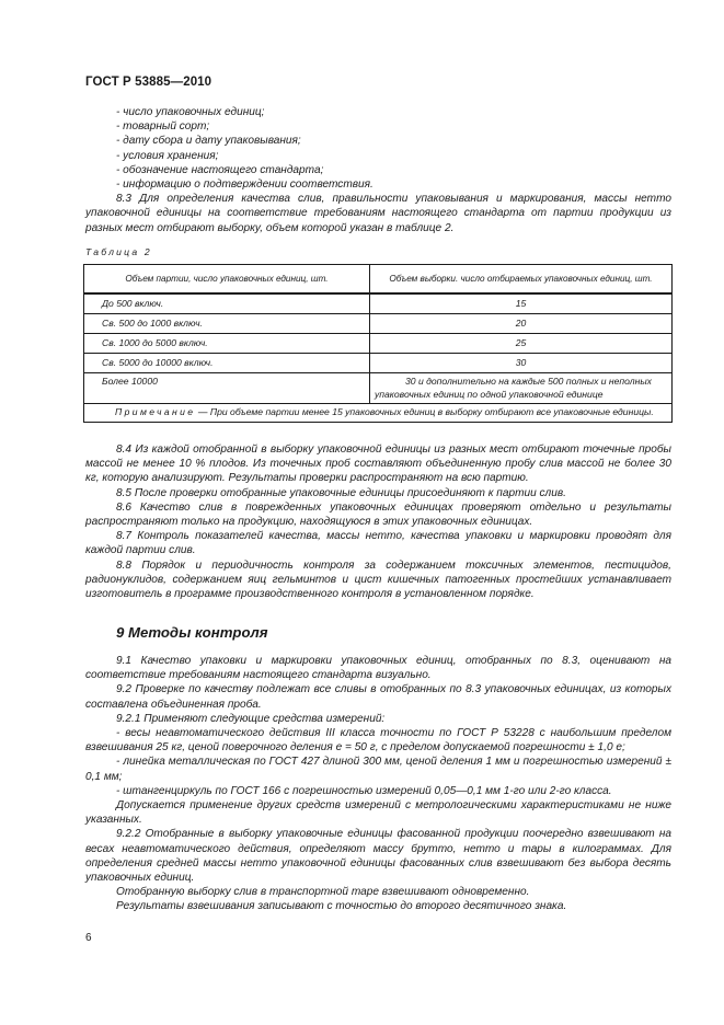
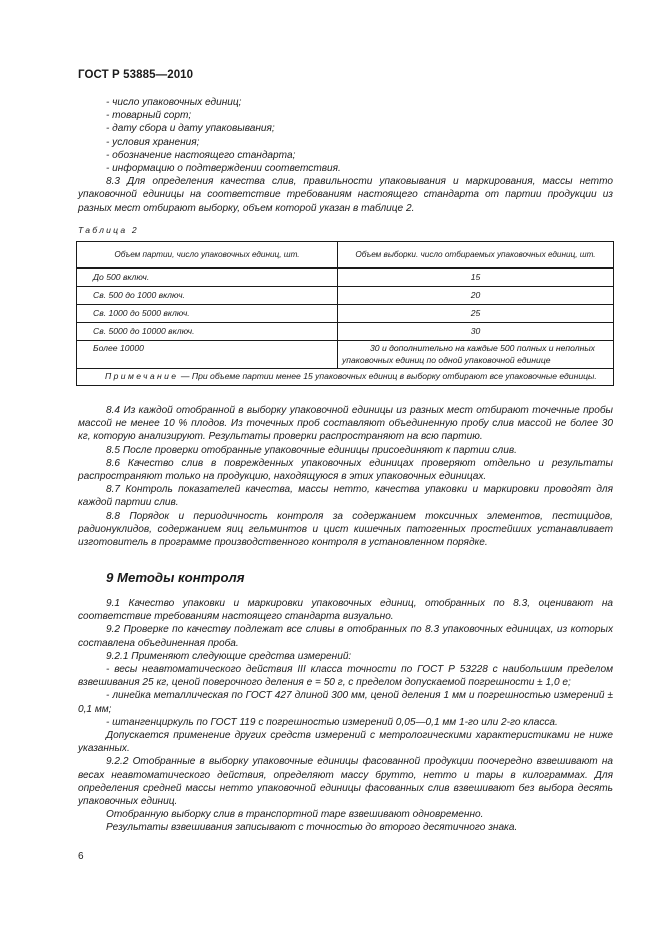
  ГОСТ Р 53885—2010
  - число упаковочных единиц;
  - товарный сорт;
  - дату сбора и дату упаковывания;
  - условия хранения;
  - обозначение настоящего стандарта;
  - информацию о подтверждении соответствия.
  8.3 Для определения качества слив, правильности упаковывания и маркирования, массы нетто упаковочной единицы на соответствие требованиям настоящего стандарта от партии продукции из разных мест отбирают выборку, объем которой указан в таблице 2.
  Таблица 2
  Объем партии, число упаковочных единиц, шт.	Объем выборки. число отбираемых упаковочных единиц, шт.
  До 500 включ.	15
  Св. 500 до 1000 включ.	20
  Св. 1000 до 5000 включ.	25
  Св. 5000 до 10000 включ.	30
  Более 10000	30 и дополнительно на каждые 500 полных и неполных упаковочных единиц по одной упаковочной единице
  Примечание — При объеме партии менее 15 упаковочных единиц в выборку отбирают все упаковочные единицы.
  8.4 Из каждой отобранной в выборку упаковочной единицы из разных мест отбирают точечные пробы массой не менее 10 % плодов. Из точечных проб составляют объединенную пробу слив массой не более 30 кг, которую анализируют. Результаты проверки распространяют на всю партию.
  8.5 После проверки отобранные упаковочные единицы присоединяют к партии слив.
  8.6 Качество слив в поврежденных упаковочных единицах проверяют отдельно и результаты распространяют только на продукцию, находящуюся в этих упаковочных единицах.
  8.7 Контроль показателей качества, массы нетто, качества упаковки и маркировки проводят для каждой партии слив.
  8.8 Порядок и периодичность контроля за содержанием токсичных элементов, пестицидов, радионуклидов, содержанием яиц гельминтов и цист кишечных патогенных простейших устанавливает изготовитель в программе производственного контроля в установленном порядке.
  9 Методы контроля
  9.1 Качество упаковки и маркировки упаковочных единиц, отобранных по 8.3, оценивают на соответствие требованиям настоящего стандарта визуально.
  9.2 Проверке по качеству подлежат все сливы в отобранных по 8.3 упаковочных единицах, из которых составлена объединенная проба.
  9.2.1 Применяют следующие средства измерений:
  - весы неавтоматического действия III класса точности по ГОСТ Р 53228 с наибольшим пределом взвешивания 25 кг, ценой поверочного деления е = 50 г, с пределом допускаемой погрешности ± 1,0 е;
  - линейка металлическая по ГОСТ 427 длиной 300 мм, ценой деления 1 мм и погрешностью измерений ± 0,1 мм;
- - штангенциркуль по ГОСТ 166 с погрешностью измерений 0,05—0,1 мм 1-го или 2-го класса.
+ - штангенциркуль по ГОСТ 119 с погрешностью измерений 0,05—0,1 мм 1-го или 2-го класса.
  Допускается применение других средств измерений с метрологическими характеристиками не ниже указанных.
  9.2.2 Отобранные в выборку упаковочные единицы фасованной продукции поочередно взвешивают на весах неавтоматического действия, определяют массу брутто, нетто и тары в килограммах. Для определения средней массы нетто упаковочной единицы фасованных слив взвешивают без выбора десять упаковочных единиц.
  Отобранную выборку слив в транспортной таре взвешивают одновременно.
  Результаты взвешивания записывают с точностью до второго десятичного знака.
  6
